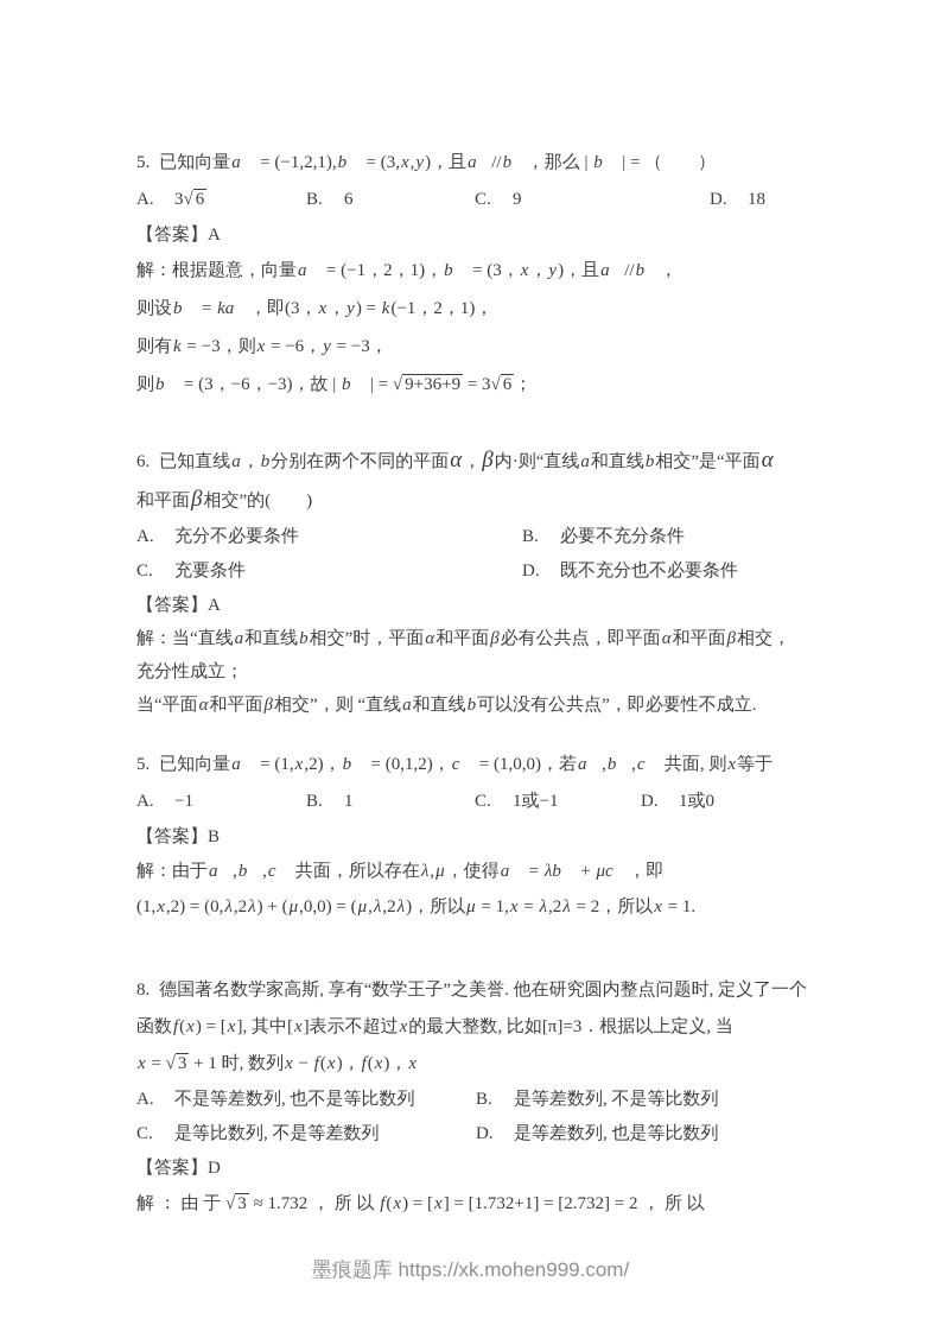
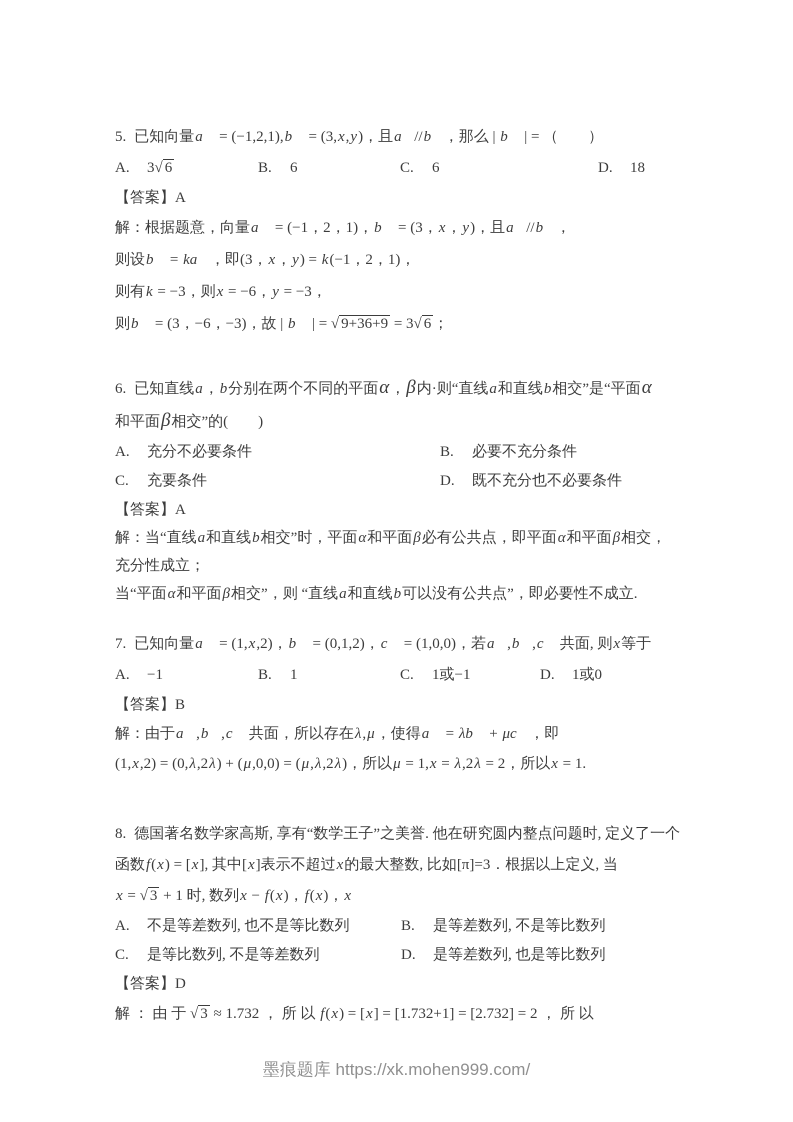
  5. 已知向量a⃗ = (−1,2,1),b⃗ = (3,x,y)，且a⃗//b⃗，那么 | b⃗ | = （ ）
  A. 3√ 6
  B. 6
- C. 9
+ C. 6
  D. 18
  【答案】A
  解：根据题意，向量a⃗ = (−1，2，1)，b⃗ = (3，x，y)，且a⃗//b⃗，
  则设b⃗ = ka⃗，即(3，x，y) = k(−1，2，1)，
  则有k = −3，则x = −6，y = −3，
  则b⃗ = (3，−6，−3)，故 | b⃗ | = √ 9+36+9 = 3√ 6 ；
  6. 已知直线a，b分别在两个不同的平面α，β内·则“直线a和直线b相交”是“平面α
  和平面β相交”的( )
  A. 充分不必要条件
  B. 必要不充分条件
  C. 充要条件
  D. 既不充分也不必要条件
  【答案】A
  解：当“直线a和直线b相交”时，平面α和平面β必有公共点，即平面α和平面β相交，
  充分性成立；
  当“平面α和平面β相交”，则 “直线a和直线b可以没有公共点”，即必要性不成立.
- 5. 已知向量a⃗ = (1,x,2)，b⃗ = (0,1,2)，c⃗ = (1,0,0)，若a⃗,b⃗,c⃗ 共面, 则x等于
+ 7. 已知向量a⃗ = (1,x,2)，b⃗ = (0,1,2)，c⃗ = (1,0,0)，若a⃗,b⃗,c⃗ 共面, 则x等于
  A. −1
  B. 1
  C. 1或−1
  D. 1或0
  【答案】B
  解：由于a⃗,b⃗,c⃗ 共面，所以存在λ,μ，使得a⃗ = λb⃗ + μc⃗，即
  (1,x,2) = (0,λ,2λ) + (μ,0,0) = (μ,λ,2λ)，所以μ = 1,x = λ,2λ = 2，所以x = 1.
  8. 德国著名数学家高斯, 享有“数学王子”之美誉. 他在研究圆内整点问题时, 定义了一个
  函数f(x) = [x], 其中[x]表示不超过x的最大整数, 比如[π]=3．根据以上定义, 当
  x = √ 3 + 1 时, 数列x − f(x)，f(x)，x
  A. 不是等差数列, 也不是等比数列
  B. 是等差数列, 不是等比数列
  C. 是等比数列, 不是等差数列
  D. 是等差数列, 也是等比数列
  【答案】D
  解 ： 由 于 √ 3 ≈ 1.732 ， 所 以 f(x) = [x] = [1.732+1] = [2.732] = 2 ， 所 以
  墨痕题库 https://xk.mohen999.com/
